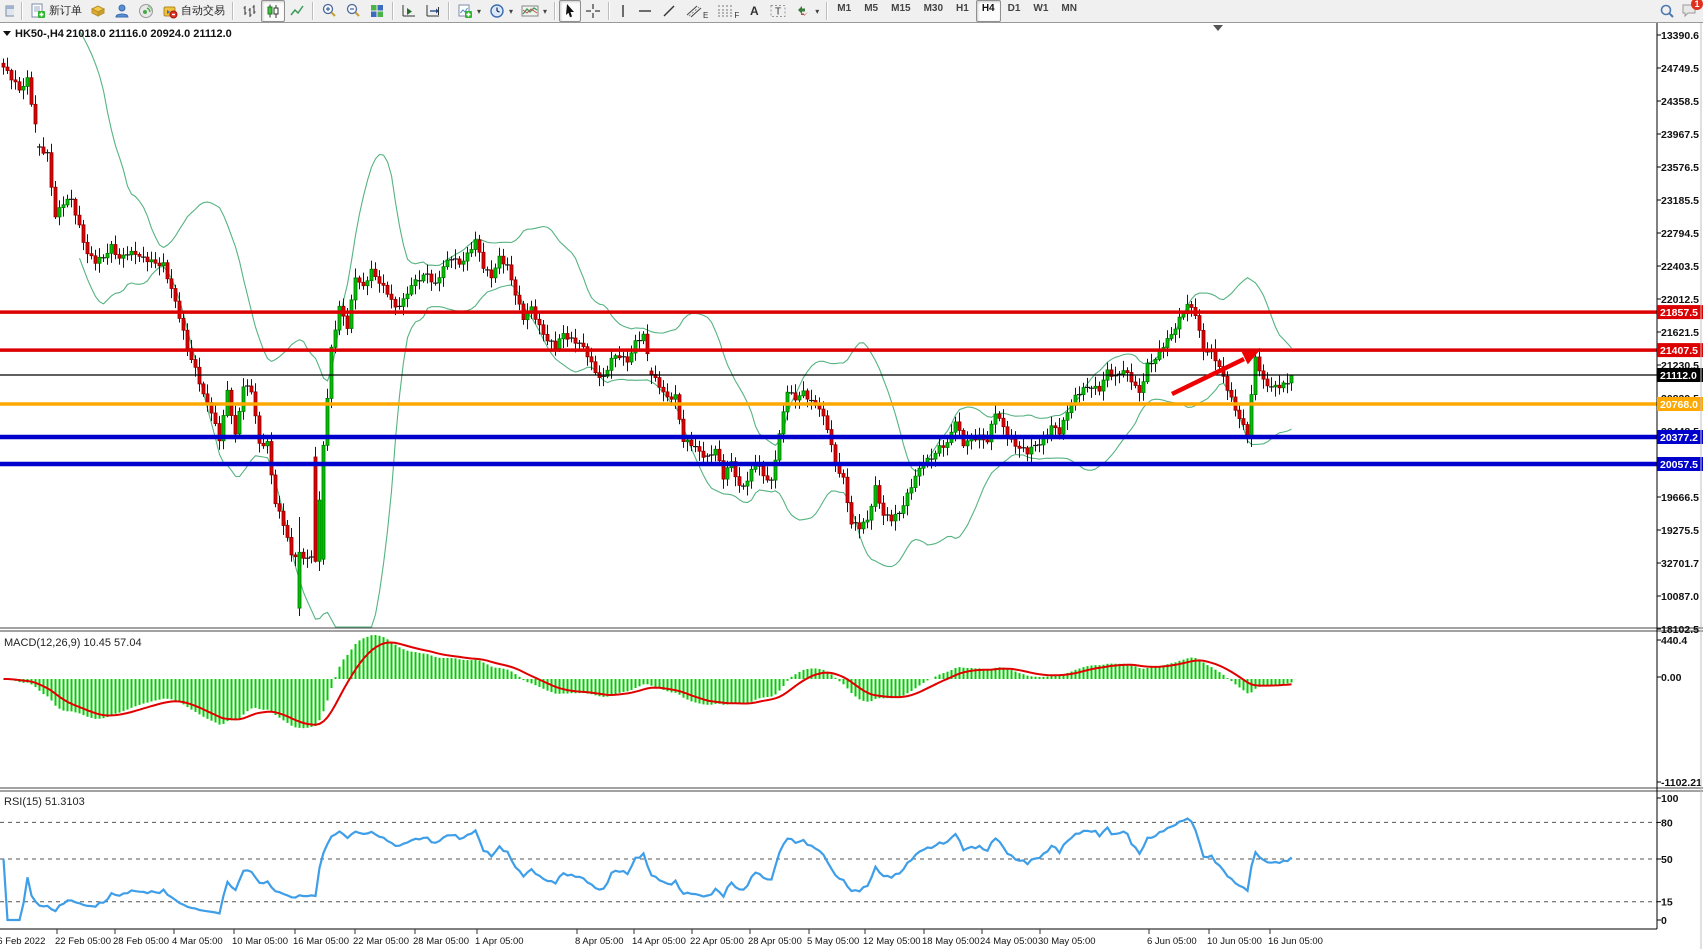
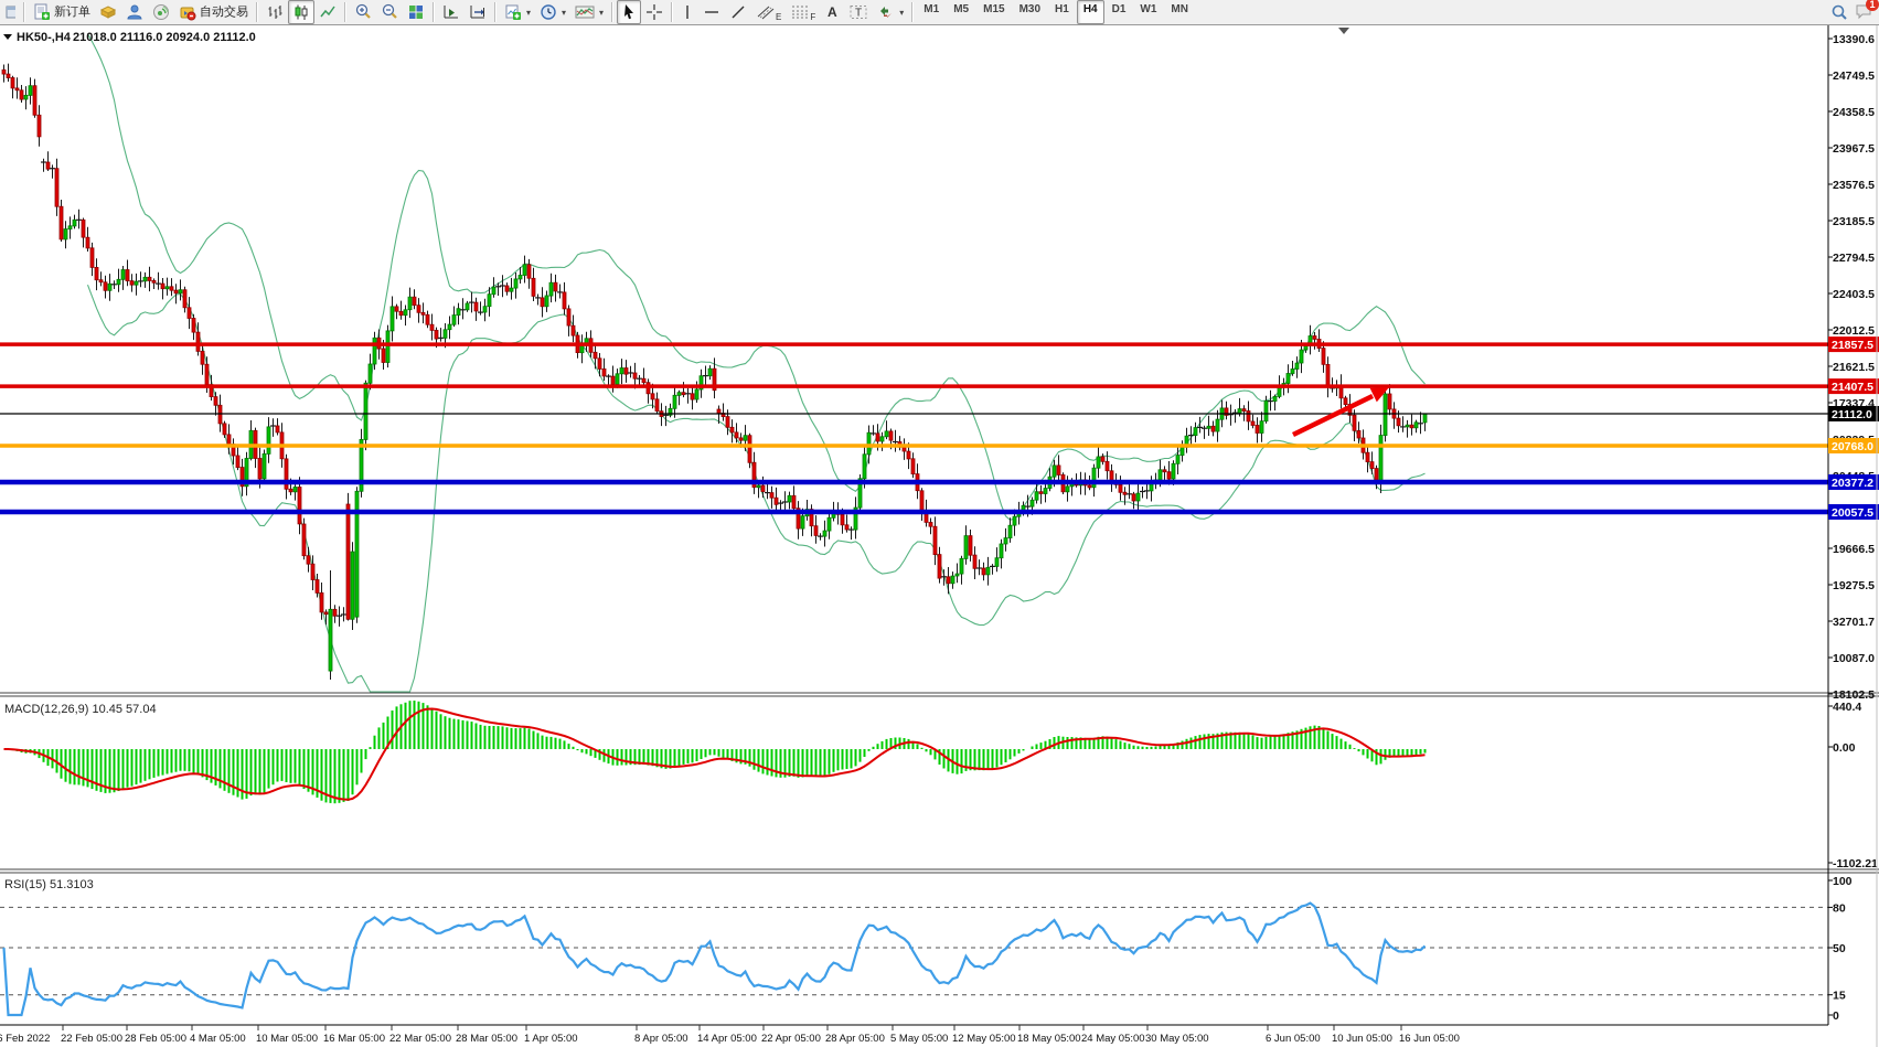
  HK50-,H4
  21018.0 21116.0 20924.0 21112.0
  MACD(12,26,9) 10.45 57.04
  RSI(15) 51.3103
  13390.6
  24749.5
  24358.5
  23967.5
  23576.5
  23185.5
  22794.5
  22403.5
  22012.5
  21621.5
- 21230.5
+ 17337.4
  19666.5
  19275.5
  32701.7
  10087.0
  18102.5
  440.4
  0.00
  -1102.21
  100
  80
  50
  15
  0
  21857.5
  21407.5
  21112.0
  20768.0
  20377.2
  20057.5
  Feb 2022
  22 Feb 05:00
  28 Feb 05:00
  4 Mar 05:00
  10 Mar 05:00
  16 Mar 05:00
  22 Mar 05:00
  28 Mar 05:00
  1 Apr 05:00
  8 Apr 05:00
  14 Apr 05:00
  22 Apr 05:00
  28 Apr 05:00
  5 May 05:00
  12 May 05:00
  18 May 05:00
  24 May 05:00
  30 May 05:00
  6 Jun 05:00
  10 Jun 05:00
  16 Jun 05:00
  新订单
  自动交易
  ▾
  ▾
  ▾
  E
  F
  A
  T
  ▾
  M1
  M5
  M15
  M30
  H1
  H4
  D1
  W1
  MN
  1
